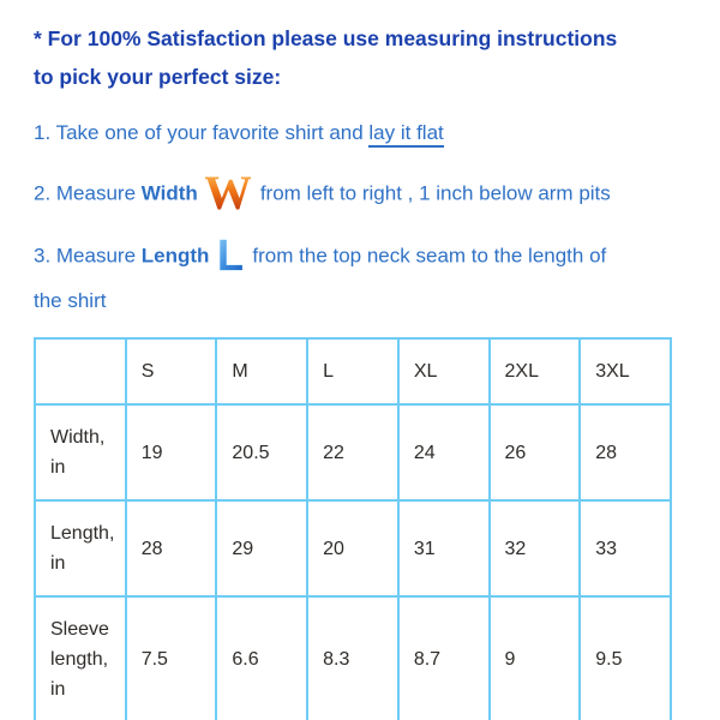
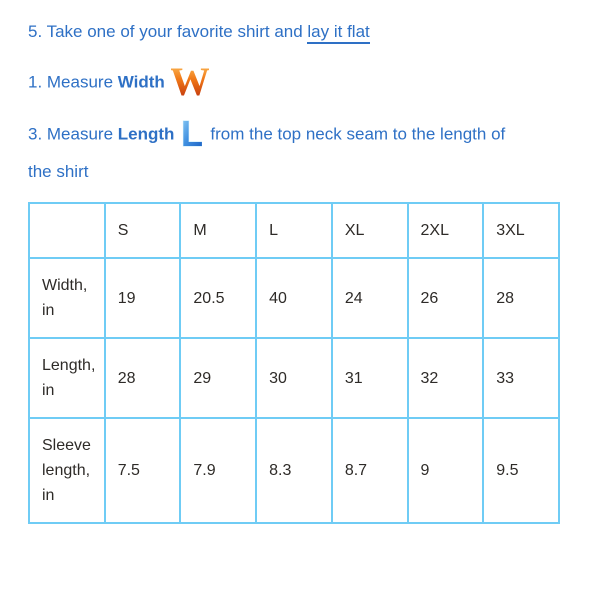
- * For 100% Satisfaction please use measuring instructions
- to pick your perfect size:
- 1. Take one of your favorite shirt and lay it flat
+ 5. Take one of your favorite shirt and lay it flat
- 2. Measure Width
+ 1. Measure Width
  W
- from left to right , 1 inch below arm pits
  3. Measure Length
  L
  from the top neck seam to the length of the shirt
  	S	M	L	XL	2XL	3XL
- Width, in	19	20.5	22	24	26	28
+ Width, in	19	20.5	40	24	26	28
- Length, in	28	29	20	31	32	33
+ Length, in	28	29	30	31	32	33
- Sleeve length, in	7.5	6.6	8.3	8.7	9	9.5
+ Sleeve length, in	7.5	7.9	8.3	8.7	9	9.5
